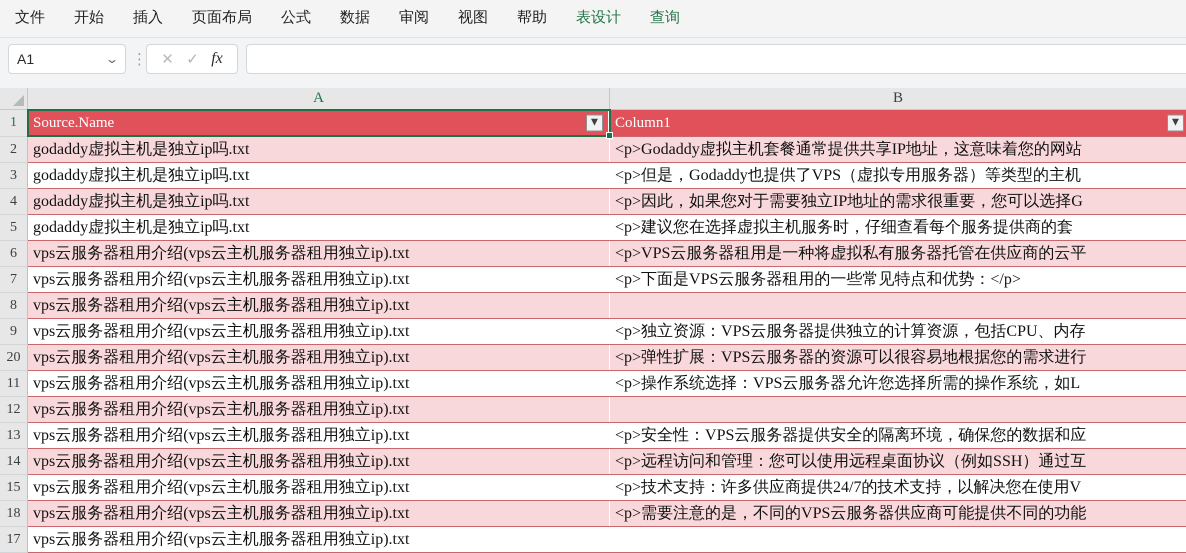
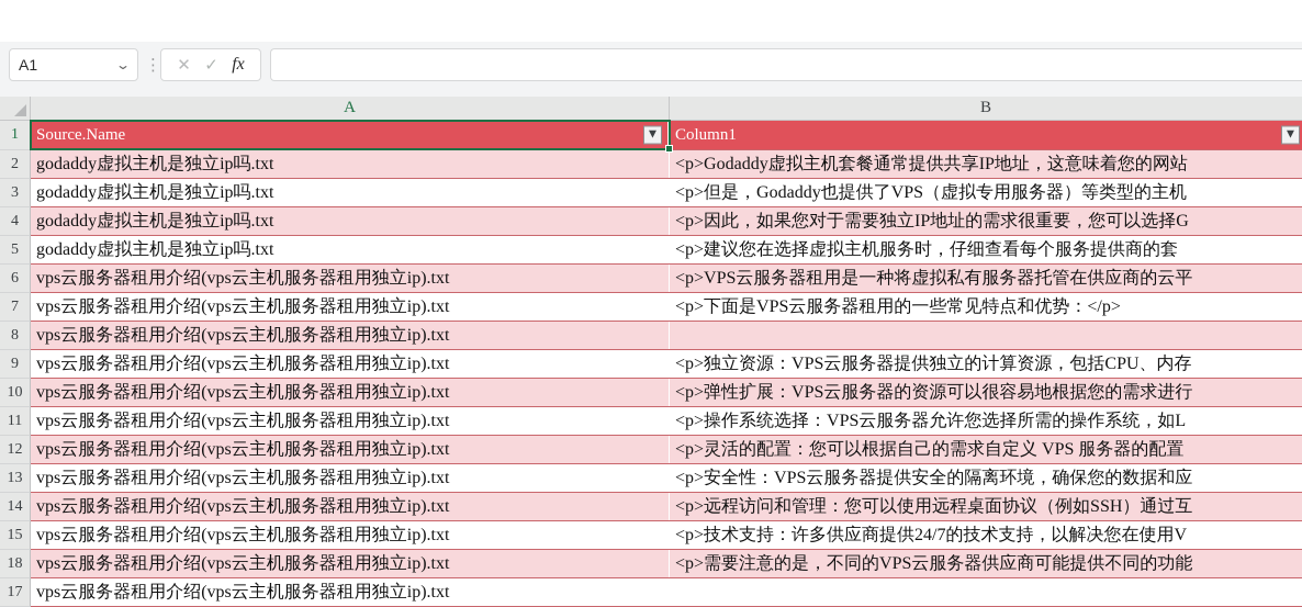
- 文件
- 开始
- 插入
- 页面布局
- 公式
- 数据
- 审阅
- 视图
- 帮助
- 表设计
- 查询
  A1
  ⌄
  ⋮
  ✕
  ✓
  fx
  A
  B
  1
  Source.Name
  ▼
  Column1
  ▼
  2
  godaddy虚拟主机是独立ip吗.txt
  <p>Godaddy虚拟主机套餐通常提供共享IP地址，这意味着您的网站
  3
  godaddy虚拟主机是独立ip吗.txt
  <p>但是，Godaddy也提供了VPS（虚拟专用服务器）等类型的主机
  4
  godaddy虚拟主机是独立ip吗.txt
  <p>因此，如果您对于需要独立IP地址的需求很重要，您可以选择G
  5
  godaddy虚拟主机是独立ip吗.txt
  <p>建议您在选择虚拟主机服务时，仔细查看每个服务提供商的套
  6
  vps云服务器租用介绍(vps云主机服务器租用独立ip).txt
  <p>VPS云服务器租用是一种将虚拟私有服务器托管在供应商的云平
  7
  vps云服务器租用介绍(vps云主机服务器租用独立ip).txt
  <p>下面是VPS云服务器租用的一些常见特点和优势：</p>
  8
  vps云服务器租用介绍(vps云主机服务器租用独立ip).txt
  9
  vps云服务器租用介绍(vps云主机服务器租用独立ip).txt
  <p>独立资源：VPS云服务器提供独立的计算资源，包括CPU、内存
- 20
+ 10
  vps云服务器租用介绍(vps云主机服务器租用独立ip).txt
  <p>弹性扩展：VPS云服务器的资源可以很容易地根据您的需求进行
  11
  vps云服务器租用介绍(vps云主机服务器租用独立ip).txt
  <p>操作系统选择：VPS云服务器允许您选择所需的操作系统，如L
  12
  vps云服务器租用介绍(vps云主机服务器租用独立ip).txt
+ <p>灵活的配置：您可以根据自己的需求自定义 VPS 服务器的配置
  13
  vps云服务器租用介绍(vps云主机服务器租用独立ip).txt
  <p>安全性：VPS云服务器提供安全的隔离环境，确保您的数据和应
  14
  vps云服务器租用介绍(vps云主机服务器租用独立ip).txt
  <p>远程访问和管理：您可以使用远程桌面协议（例如SSH）通过互
  15
  vps云服务器租用介绍(vps云主机服务器租用独立ip).txt
  <p>技术支持：许多供应商提供24/7的技术支持，以解决您在使用V
  18
  vps云服务器租用介绍(vps云主机服务器租用独立ip).txt
  <p>需要注意的是，不同的VPS云服务器供应商可能提供不同的功能
  17
  vps云服务器租用介绍(vps云主机服务器租用独立ip).txt
